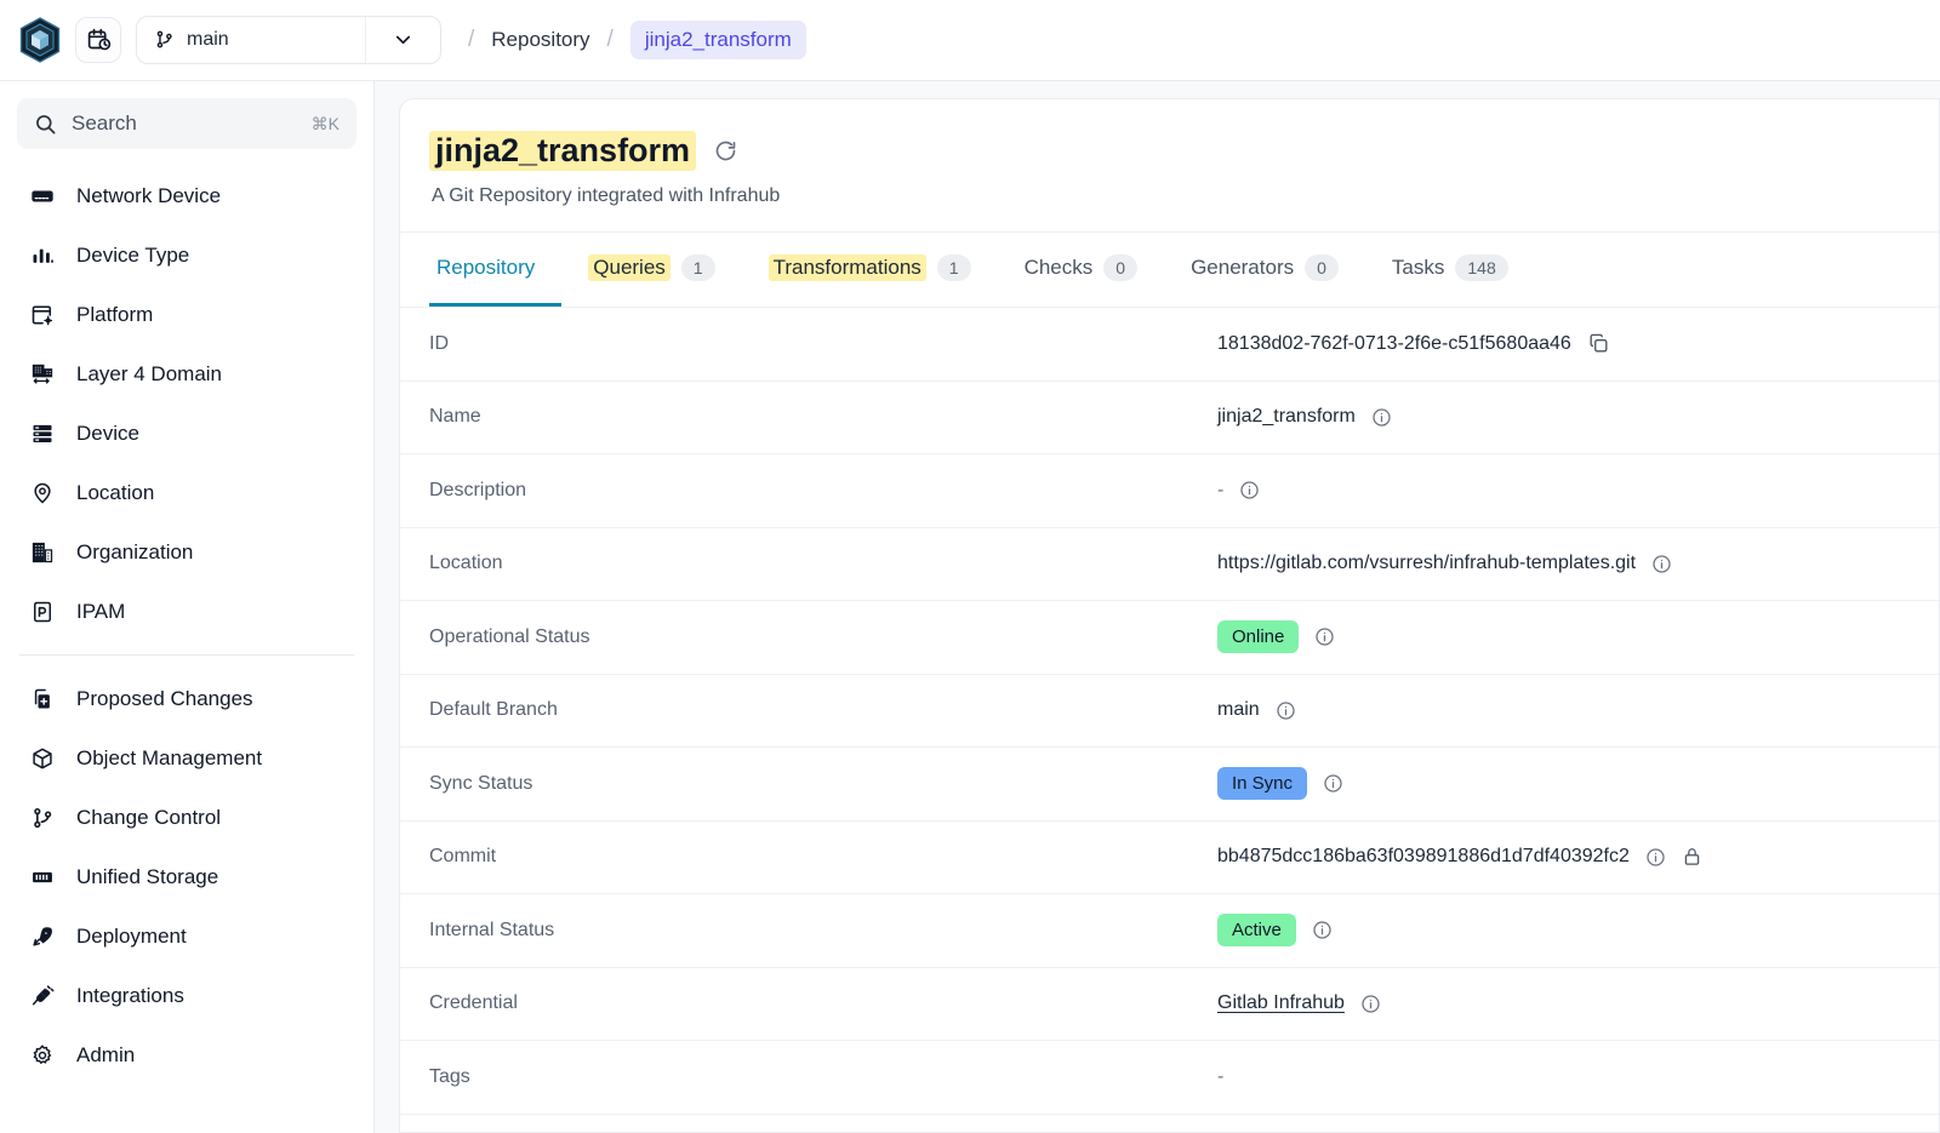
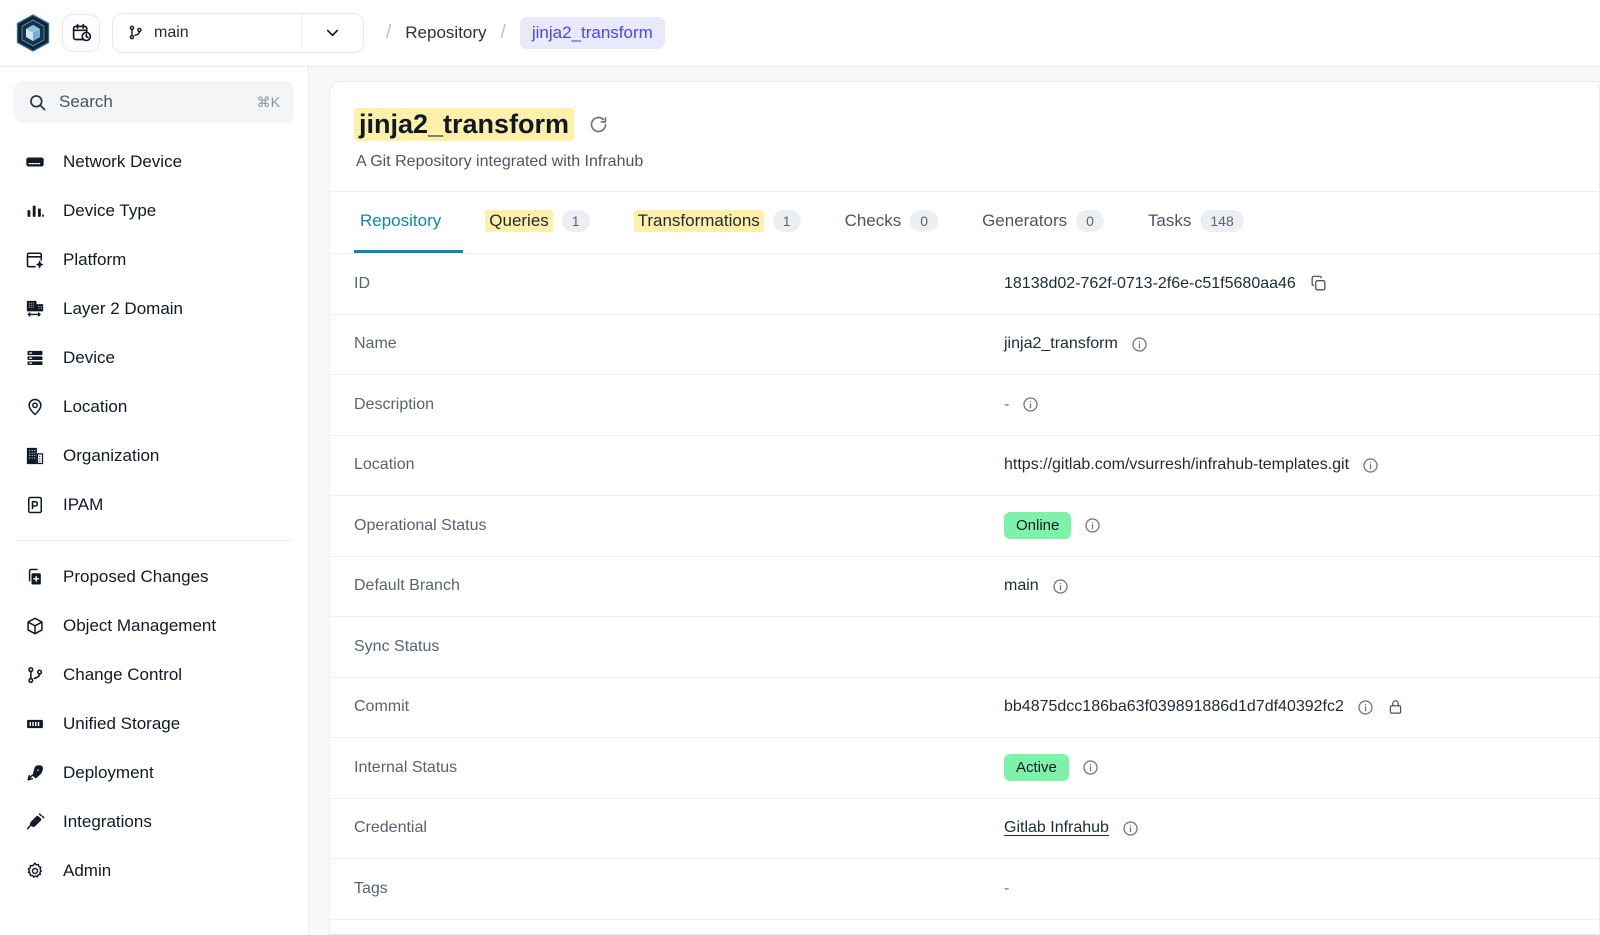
  main
  /
  Repository
  /
  jinja2_transform
  Search
  ⌘K
  Network Device
  Device Type
  Platform
- Layer 4 Domain
+ Layer 2 Domain
  Device
  Location
  Organization
  IPAM
  Proposed Changes
  Object Management
  Change Control
  Unified Storage
  Deployment
  Integrations
  Admin
  jinja2_transform
  A Git Repository integrated with Infrahub
  Repository
  Queries
  1
  Transformations
  1
  Checks
  0
  Generators
  0
  Tasks
  148
  ID
  18138d02-762f-0713-2f6e-c51f5680aa46
  Name
  jinja2_transform
  Description
  -
  Location
  https://gitlab.com/vsurresh/infrahub-templates.git
  Operational Status
  Online
  Default Branch
  main
  Sync Status
- In Sync
  Commit
  bb4875dcc186ba63f039891886d1d7df40392fc2
  Internal Status
  Active
  Credential
  Gitlab Infrahub
  Tags
  -
